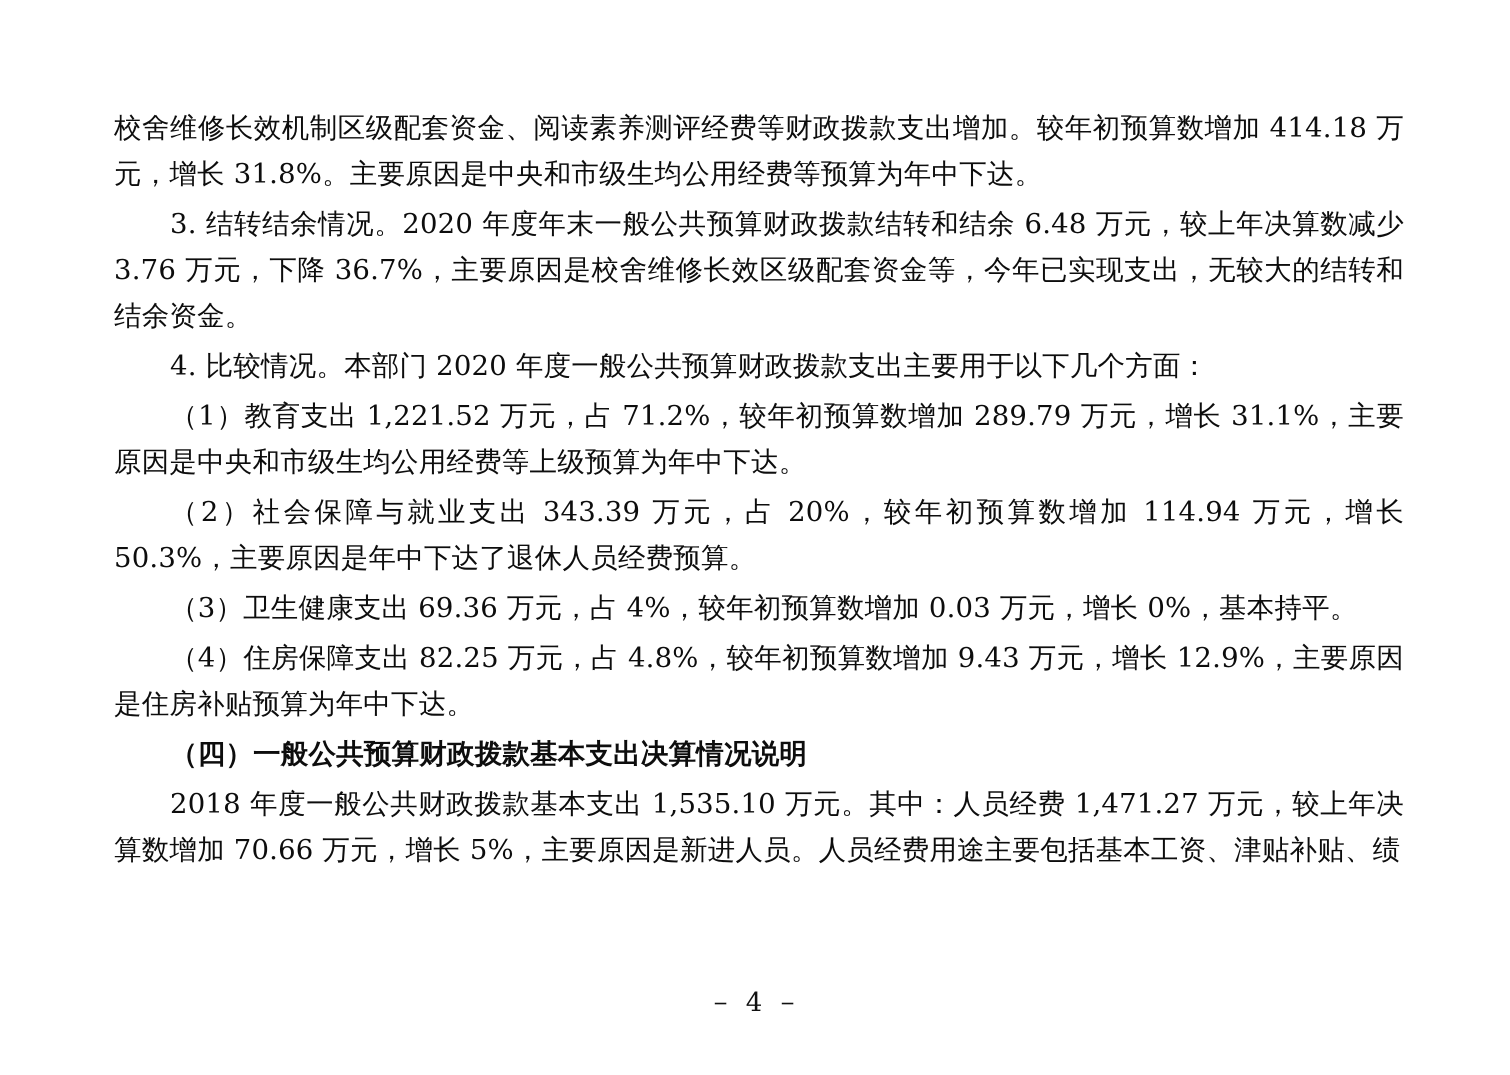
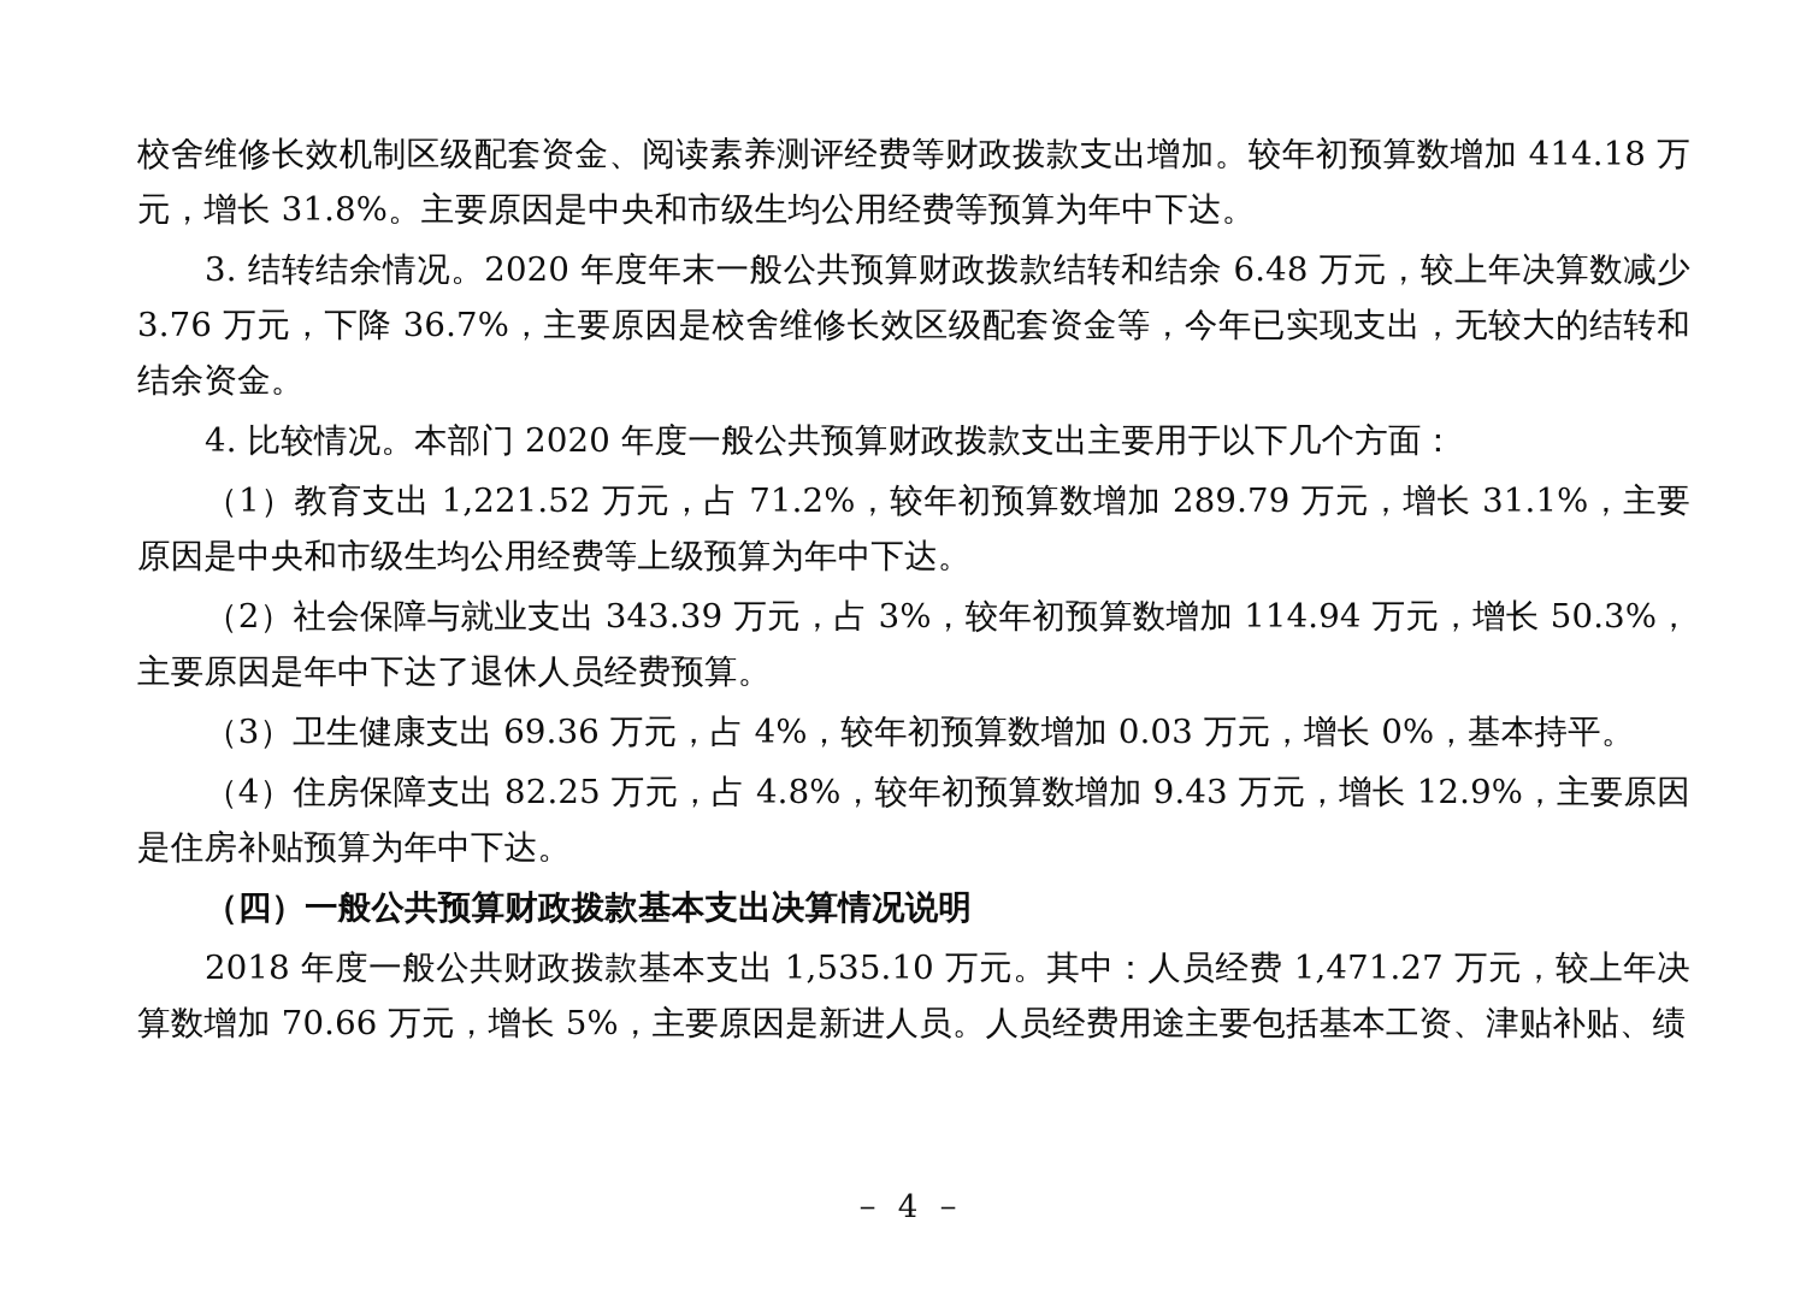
  校舍维修长效机制区级配套资金、阅读素养测评经费等财政拨款支出增加。较年初预算数增加 414.18 万元，增长 31.8%。主要原因是中央和市级生均公用经费等预算为年中下达。
  3. 结转结余情况。2020 年度年末一般公共预算财政拨款结转和结余 6.48 万元，较上年决算数减少 3.76 万元，下降 36.7%，主要原因是校舍维修长效区级配套资金等，今年已实现支出，无较大的结转和结余资金。
  4. 比较情况。本部门 2020 年度一般公共预算财政拨款支出主要用于以下几个方面：
  （1）教育支出 1,221.52 万元，占 71.2%，较年初预算数增加 289.79 万元，增长 31.1%，主要原因是中央和市级生均公用经费等上级预算为年中下达。
- （2）社会保障与就业支出 343.39 万元，占 20%，较年初预算数增加 114.94 万元，增长 50.3%，主要原因是年中下达了退休人员经费预算。
+ （2）社会保障与就业支出 343.39 万元，占 3%，较年初预算数增加 114.94 万元，增长 50.3%，主要原因是年中下达了退休人员经费预算。
  （3）卫生健康支出 69.36 万元，占 4%，较年初预算数增加 0.03 万元，增长 0%，基本持平。
  （4）住房保障支出 82.25 万元，占 4.8%，较年初预算数增加 9.43 万元，增长 12.9%，主要原因是住房补贴预算为年中下达。
  （四）一般公共预算财政拨款基本支出决算情况说明
  2018 年度一般公共财政拨款基本支出 1,535.10 万元。其中：人员经费 1,471.27 万元，较上年决算数增加 70.66 万元，增长 5%，主要原因是新进人员。人员经费用途主要包括基本工资、津贴补贴、绩
  － 4 －
